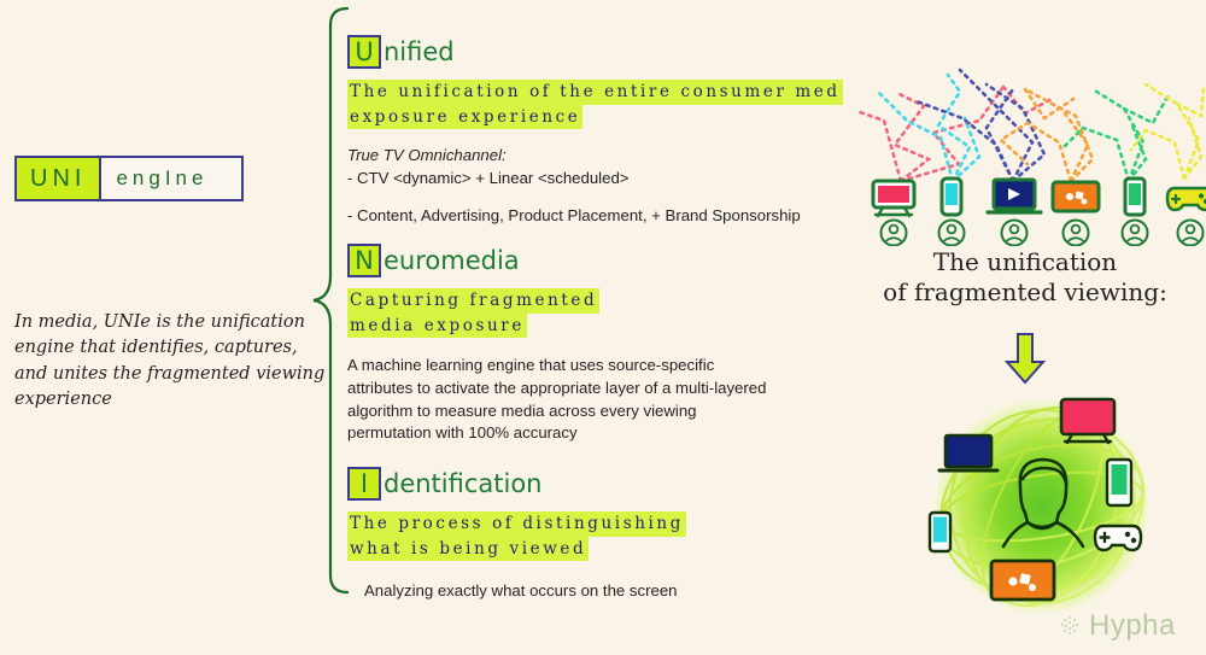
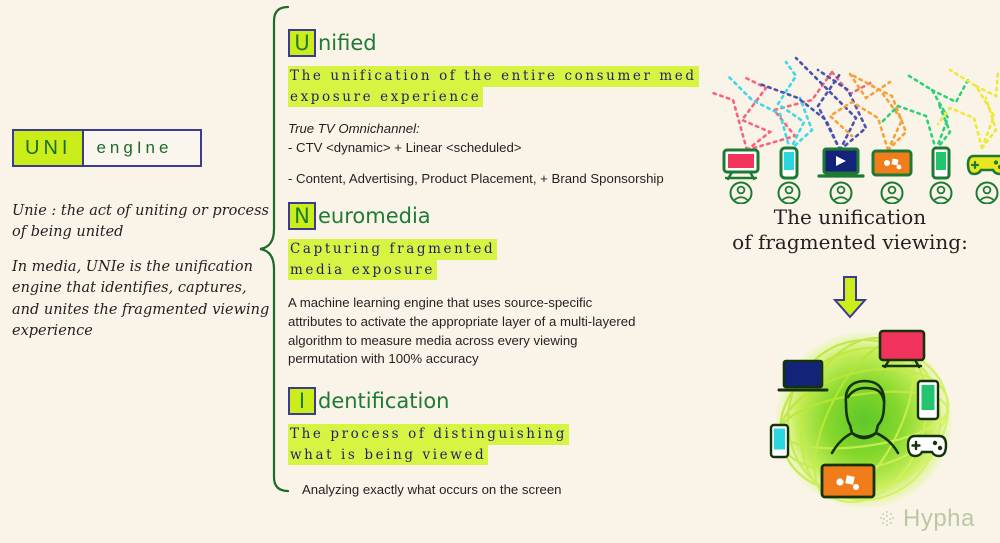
  UNI
  engIne
+ Unie : the act of uniting or process of being united
  In media, UNIe is the unification engine that identifies, captures, and unites the fragmented viewing experience
  U
  nified
  The unification of the entire consumer med
  exposure experience
  True TV Omnichannel:
  - CTV <dynamic> + Linear <scheduled>
  - Content, Advertising, Product Placement, + Brand Sponsorship
  N
  euromedia
  Capturing fragmented
  media exposure
  A machine learning engine that uses source-specific
  attributes to activate the appropriate layer of a multi-layered
  algorithm to measure media across every viewing
  permutation with 100% accuracy
  I
  dentification
  The process of distinguishing
  what is being viewed
  Analyzing exactly what occurs on the screen
  The unification
  of fragmented viewing:
  Hypha
